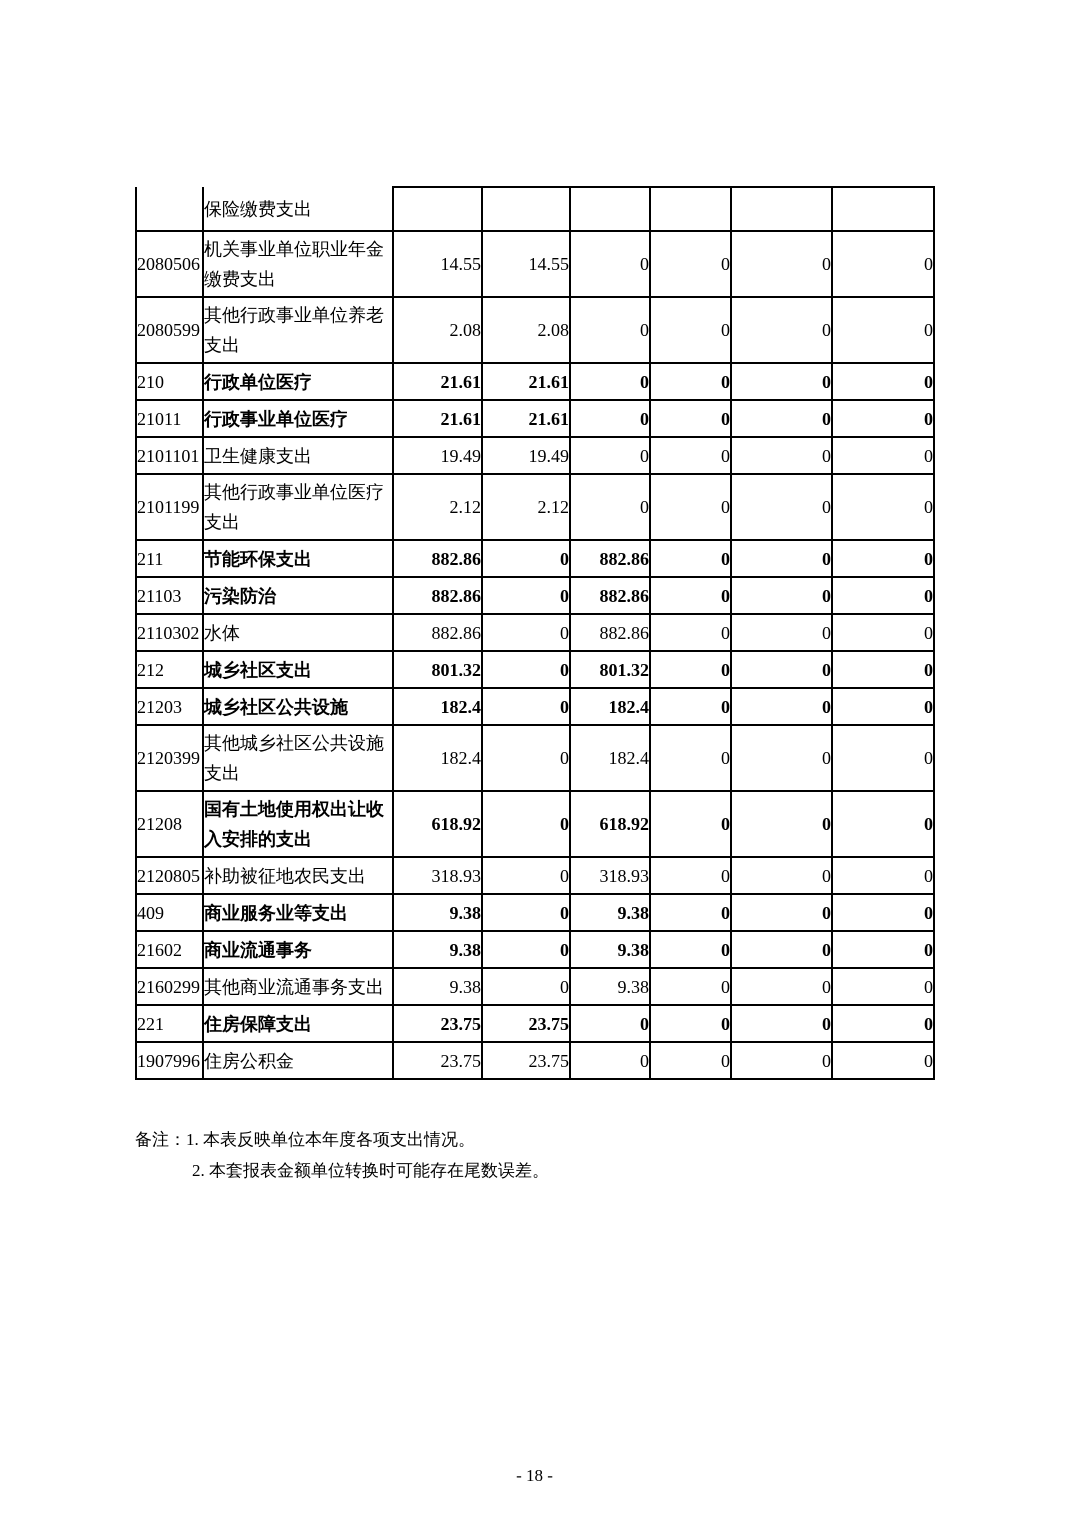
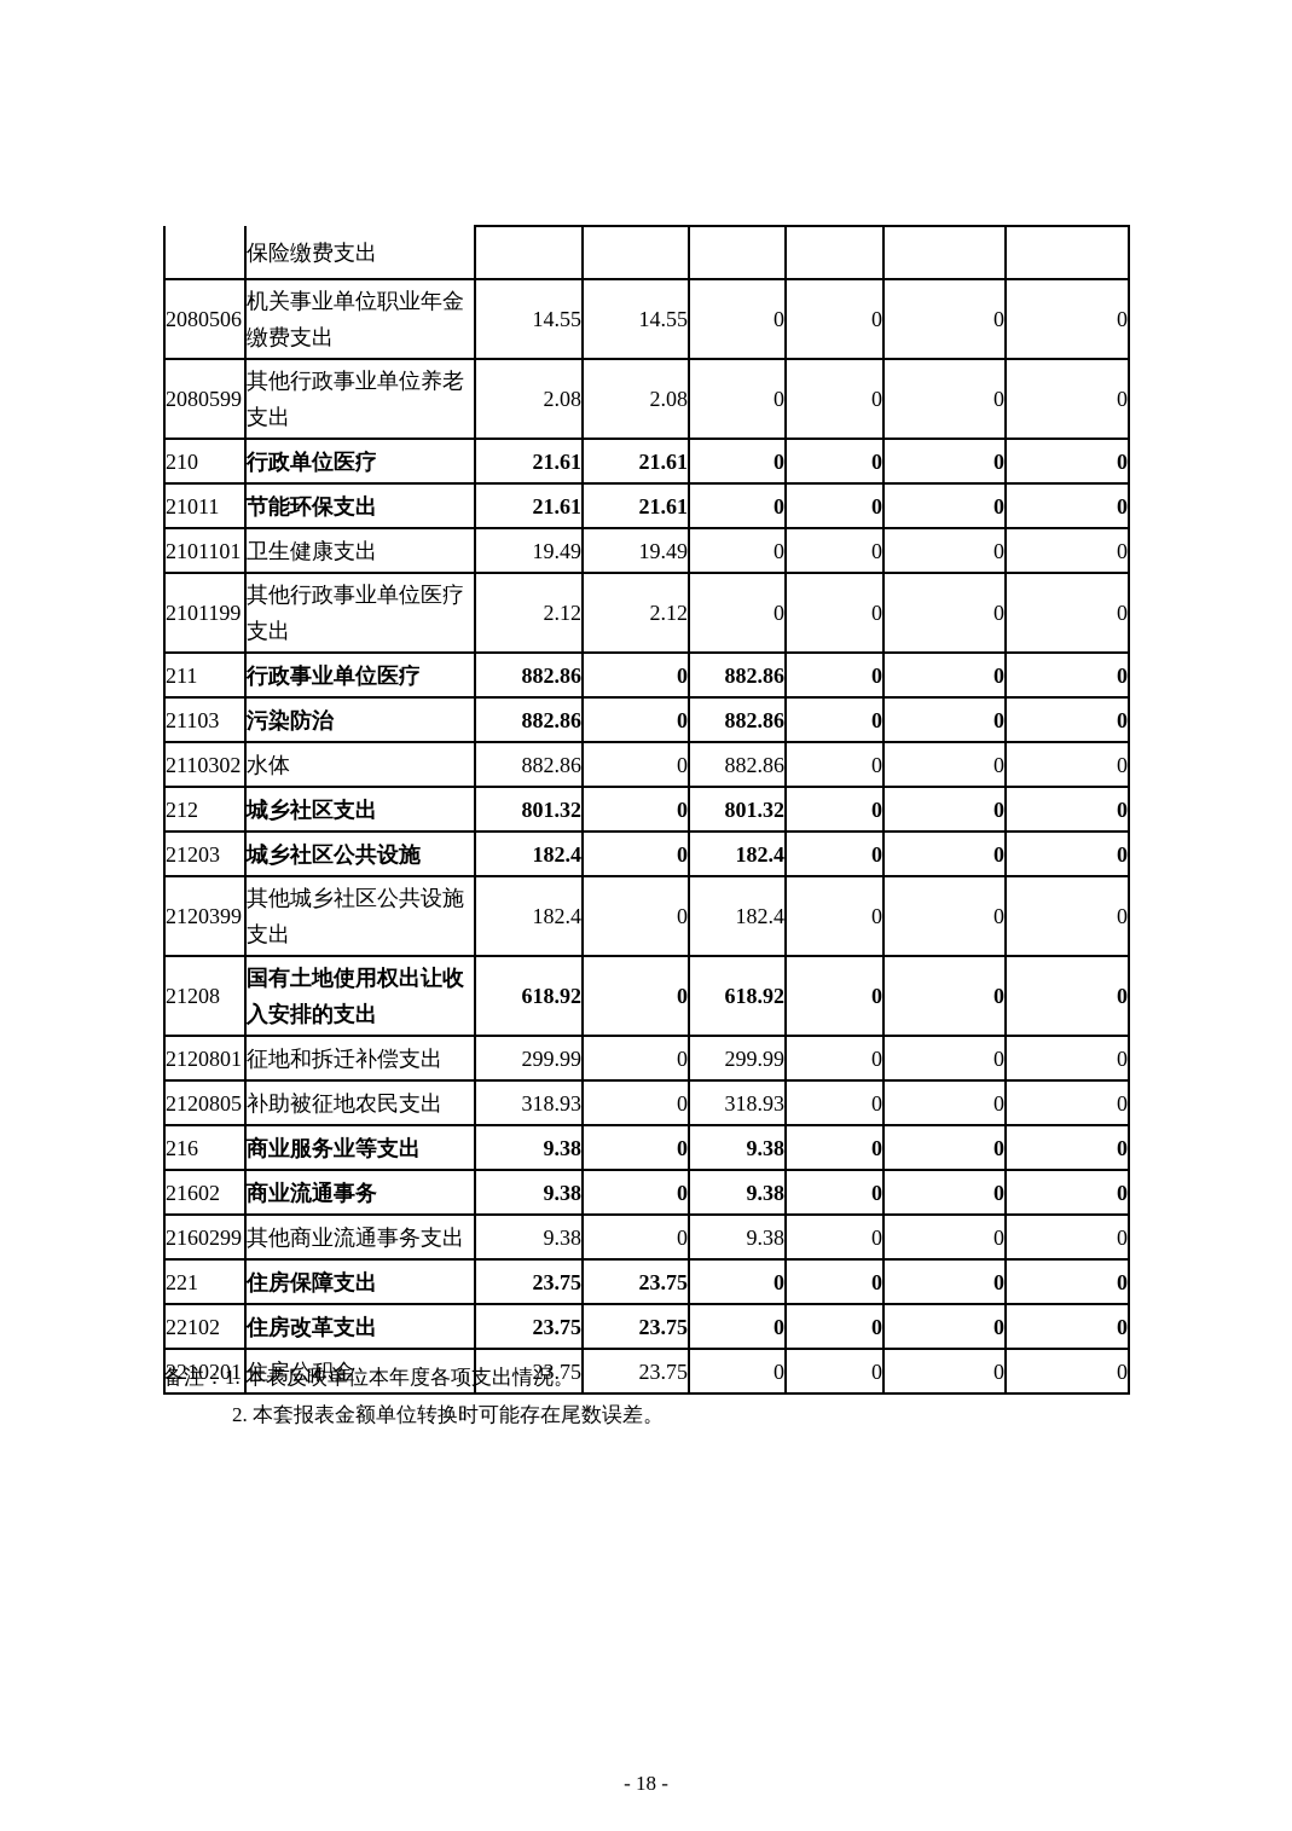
  	保险缴费支出
  2080506	机关事业单位职业年金缴费支出	14.55	14.55	0	0	0	0
  2080599	其他行政事业单位养老支出	2.08	2.08	0	0	0	0
  210	行政单位医疗	21.61	21.61	0	0	0	0
- 21011	行政事业单位医疗	21.61	21.61	0	0	0	0
+ 21011	节能环保支出	21.61	21.61	0	0	0	0
  2101101	卫生健康支出	19.49	19.49	0	0	0	0
  2101199	其他行政事业单位医疗支出	2.12	2.12	0	0	0	0
- 211	节能环保支出	882.86	0	882.86	0	0	0
+ 211	行政事业单位医疗	882.86	0	882.86	0	0	0
  21103	污染防治	882.86	0	882.86	0	0	0
  2110302	水体	882.86	0	882.86	0	0	0
  212	城乡社区支出	801.32	0	801.32	0	0	0
  21203	城乡社区公共设施	182.4	0	182.4	0	0	0
  2120399	其他城乡社区公共设施支出	182.4	0	182.4	0	0	0
  21208	国有土地使用权出让收入安排的支出	618.92	0	618.92	0	0	0
+ 2120801	征地和拆迁补偿支出	299.99	0	299.99	0	0	0
  2120805	补助被征地农民支出	318.93	0	318.93	0	0	0
- 409	商业服务业等支出	9.38	0	9.38	0	0	0
+ 216	商业服务业等支出	9.38	0	9.38	0	0	0
  21602	商业流通事务	9.38	0	9.38	0	0	0
  2160299	其他商业流通事务支出	9.38	0	9.38	0	0	0
  221	住房保障支出	23.75	23.75	0	0	0	0
+ 22102	住房改革支出	23.75	23.75	0	0	0	0
- 1907996	住房公积金	23.75	23.75	0	0	0	0
+ 2210201	住房公积金	23.75	23.75	0	0	0	0
  备注：1. 本表反映单位本年度各项支出情况。
  2. 本套报表金额单位转换时可能存在尾数误差。
  - 18 -
